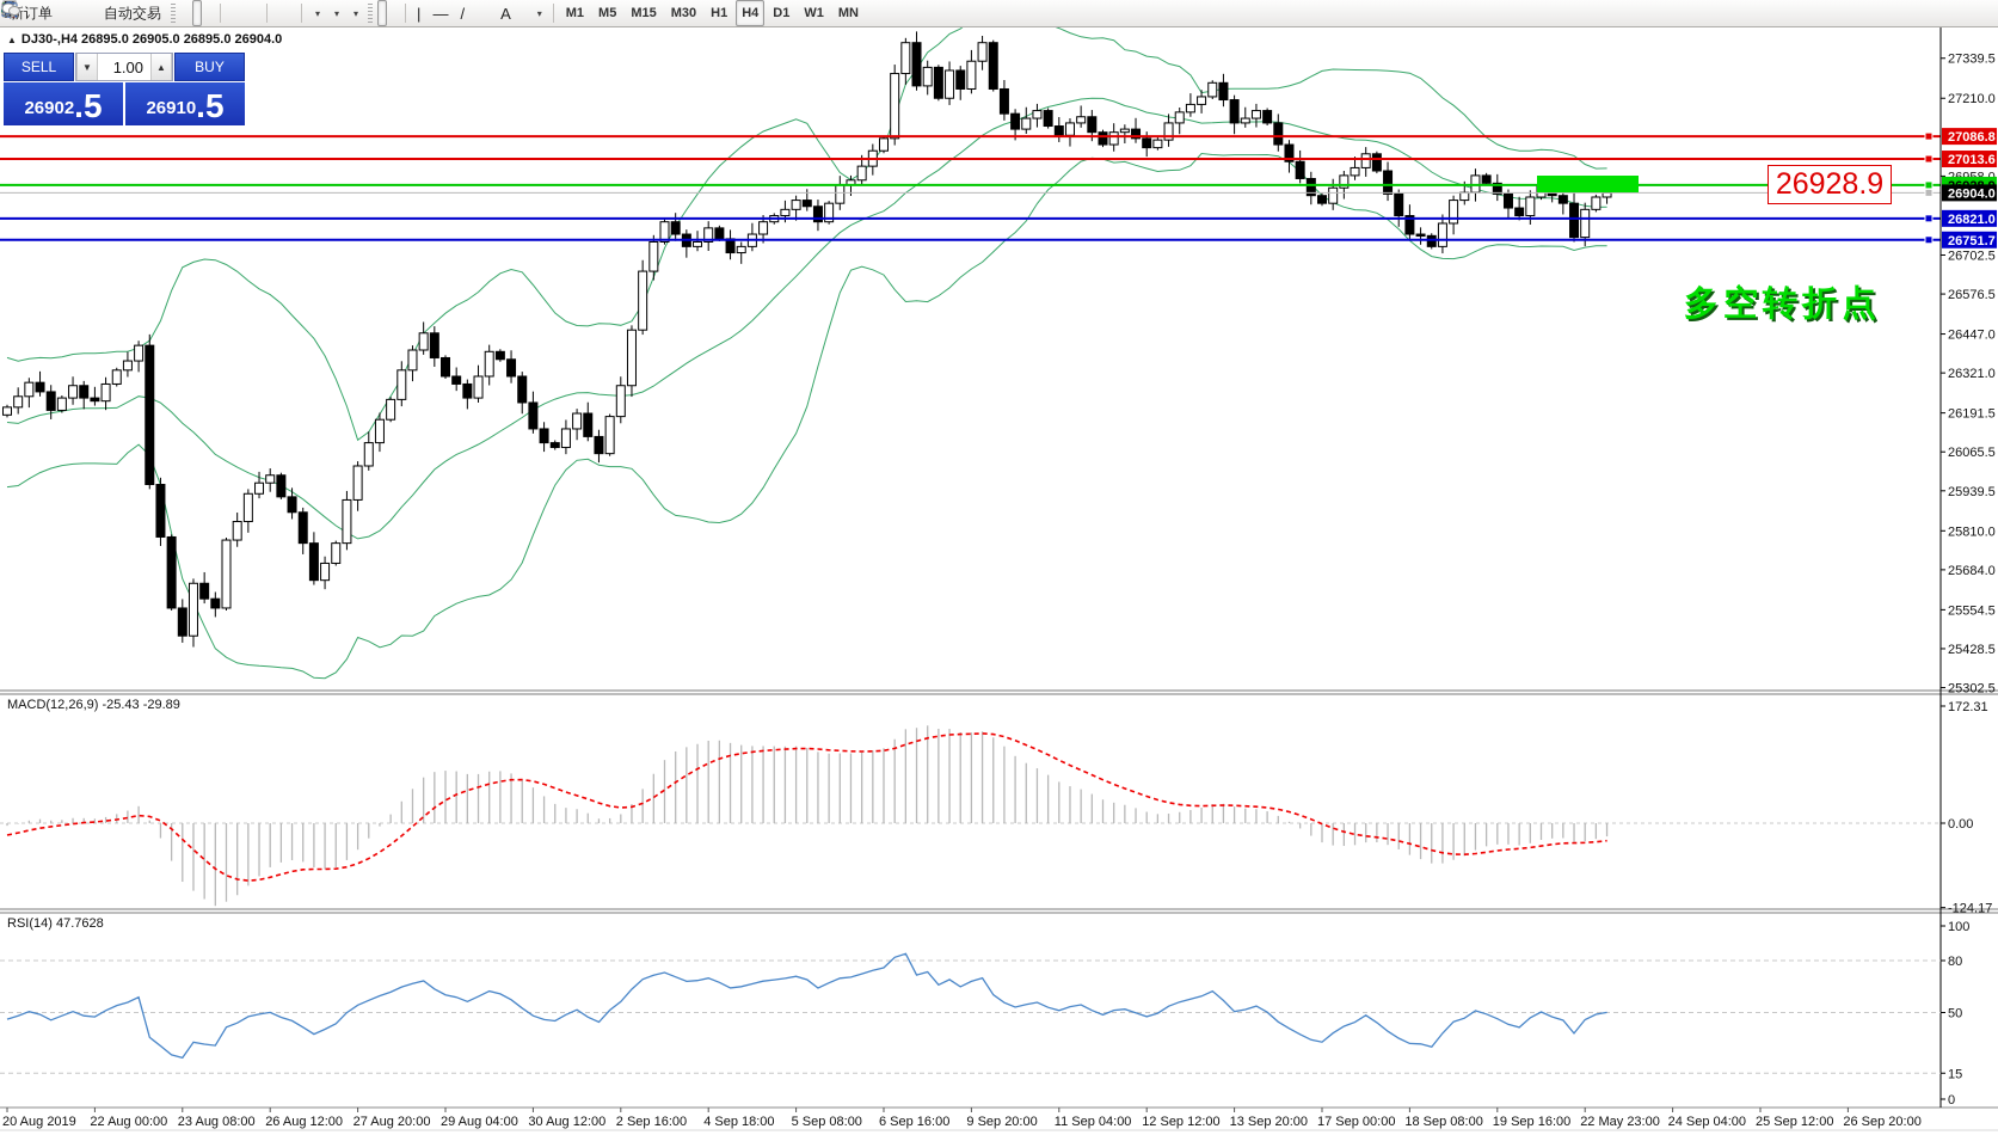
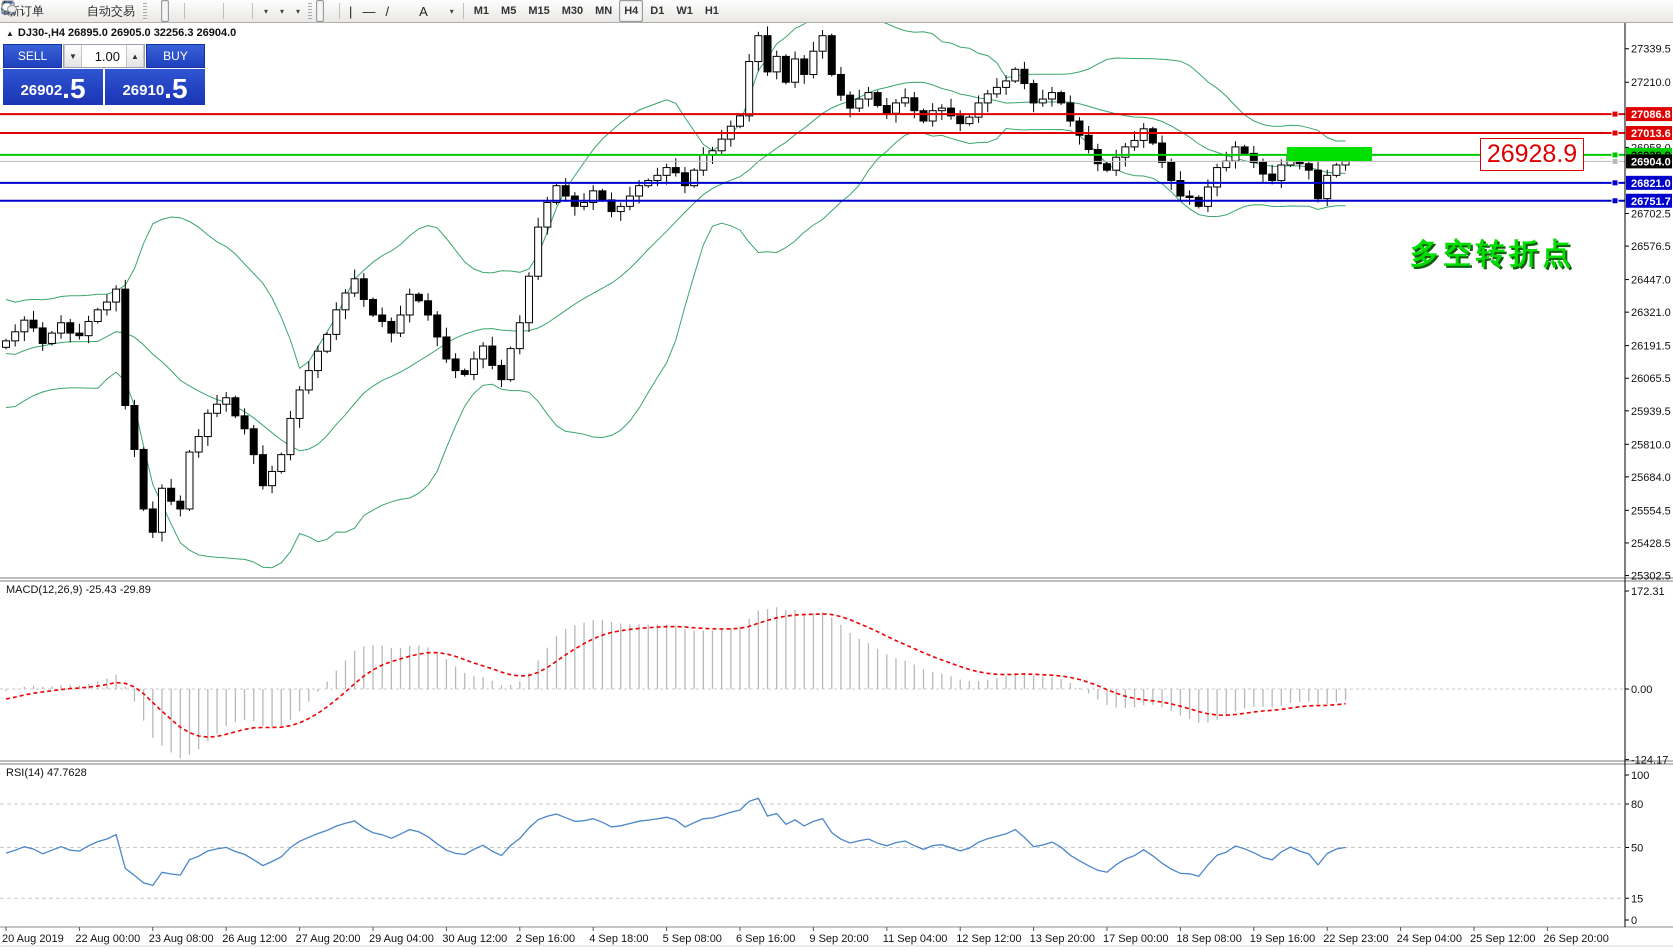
  27339.5
  27210.0
  26702.5
  26576.5
  26447.0
  26321.0
  26191.5
  26065.5
  25939.5
  25810.0
  25684.0
  25554.5
  25428.5
  25302.5
  27086.8
  27013.6
  26904.0
  26821.0
  26751.7
  172.31
  0.00
  -124.17
  100
  80
  50
  15
  0
  20 Aug 2019
  22 Aug 00:00
  23 Aug 08:00
  26 Aug 12:00
  27 Aug 20:00
  29 Aug 04:00
  30 Aug 12:00
  2 Sep 16:00
  4 Sep 18:00
  5 Sep 08:00
  6 Sep 16:00
  9 Sep 20:00
  11 Sep 04:00
  12 Sep 12:00
  13 Sep 20:00
  17 Sep 00:00
  18 Sep 08:00
  19 Sep 16:00
- 22 May 23:00
+ 22 Sep 23:00
  24 Sep 04:00
  25 Sep 12:00
  26 Sep 20:00
  自动交易
  ▾
  ▾
  ▾
  |
  —
  /
  A
  ▾
  M1
  M5
  M15
  M30
- H1
+ MN
  H4
  D1
  W1
- MN
+ H1
  ▲
- DJ30-,H4 26895.0 26905.0 26895.0 26904.0
+ DJ30-,H4 26895.0 26905.0 32256.3 26904.0
  SELL
  ▼
  1.00
  ▲
  BUY
  26902
  .
  5
  26910
  .
  5
  26928.9
  多空转折点
  MACD(12,26,9) -25.43 -29.89
  RSI(14) 47.7628
